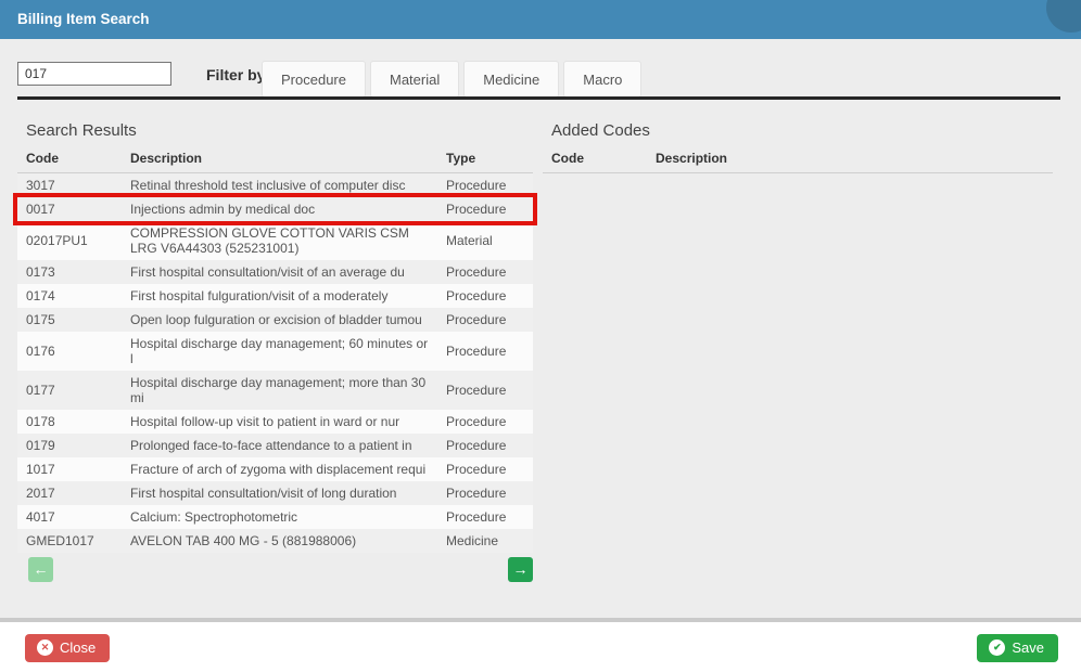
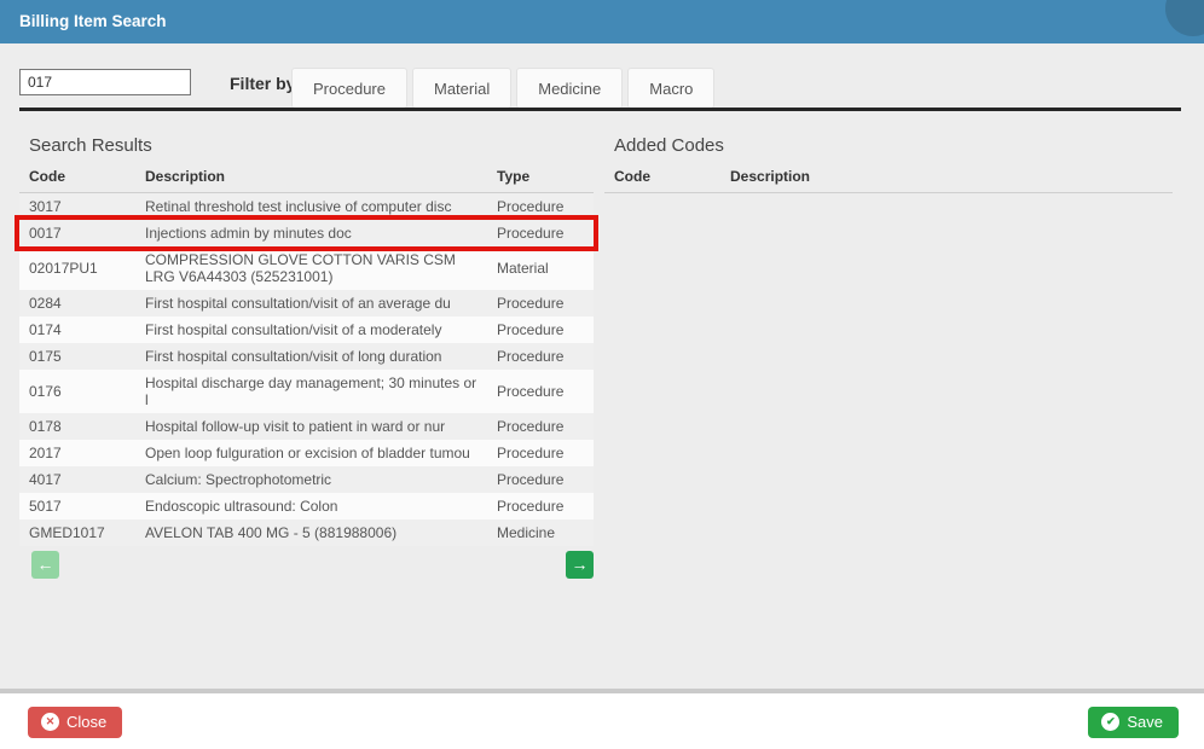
  Billing Item Search
  017
  Filter b
  Procedure
  Material
  Medicine
  Macro
  Search Results
  Code	Description	Type
  3017	Retinal threshold test inclusive of computer disc	Procedure
- 0017	Injections admin by medical doc	Procedure
+ 0017	Injections admin by minutes doc	Procedure
  02017PU1	COMPRESSION GLOVE COTTON VARIS CSM LRG V6A44303 (525231001)	Material
- 0173	First hospital consultation/visit of an average du	Procedure
+ 0284	First hospital consultation/visit of an average du	Procedure
- 0174	First hospital fulguration/visit of a moderately	Procedure
+ 0174	First hospital consultation/visit of a moderately	Procedure
- 0175	Open loop fulguration or excision of bladder tumou	Procedure
+ 0175	First hospital consultation/visit of long duration	Procedure
- 0176	Hospital discharge day management; 60 minutes or l	Procedure
+ 0176	Hospital discharge day management; 30 minutes or l	Procedure
- 0177	Hospital discharge day management; more than 30 mi	Procedure
  0178	Hospital follow-up visit to patient in ward or nur	Procedure
- 0179	Prolonged face-to-face attendance to a patient in	Procedure
- 1017	Fracture of arch of zygoma with displacement requi	Procedure
- 2017	First hospital consultation/visit of long duration	Procedure
+ 2017	Open loop fulguration or excision of bladder tumou	Procedure
  4017	Calcium: Spectrophotometric	Procedure
+ 5017	Endoscopic ultrasound: Colon	Procedure
  GMED1017	AVELON TAB 400 MG - 5 (881988006)	Medicine
  ←
  →
  Added Codes
  Code	Description
  ✕
  Close
  ✔
  Save
